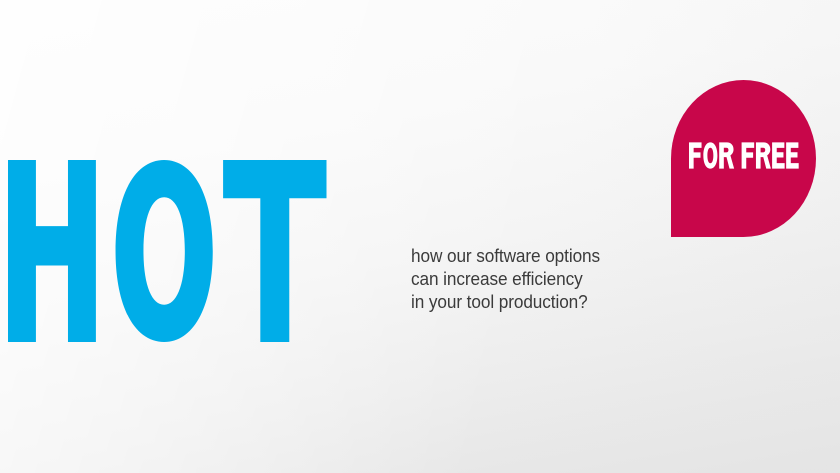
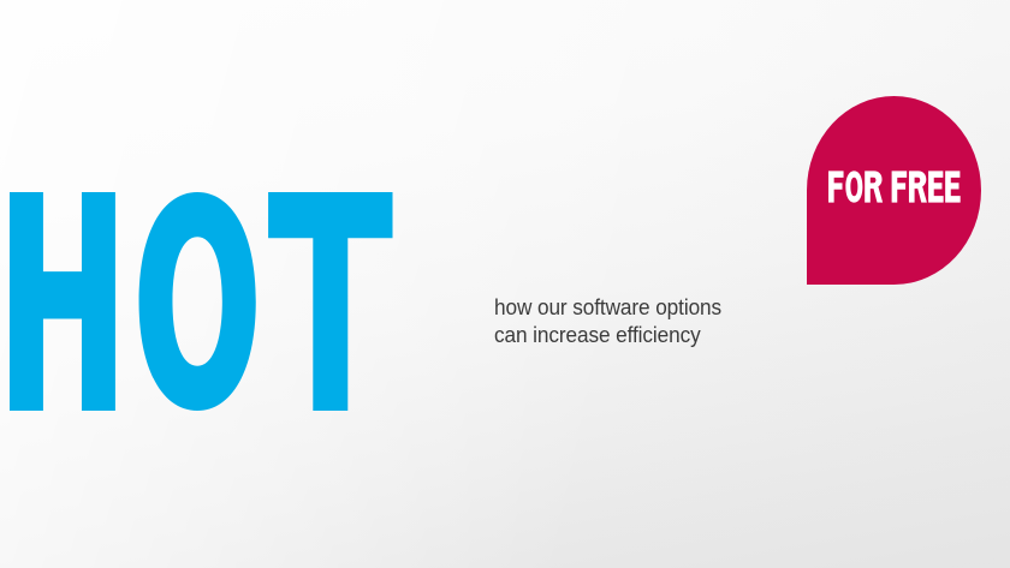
  how our software options
  can increase efficiency
- in your tool production?
